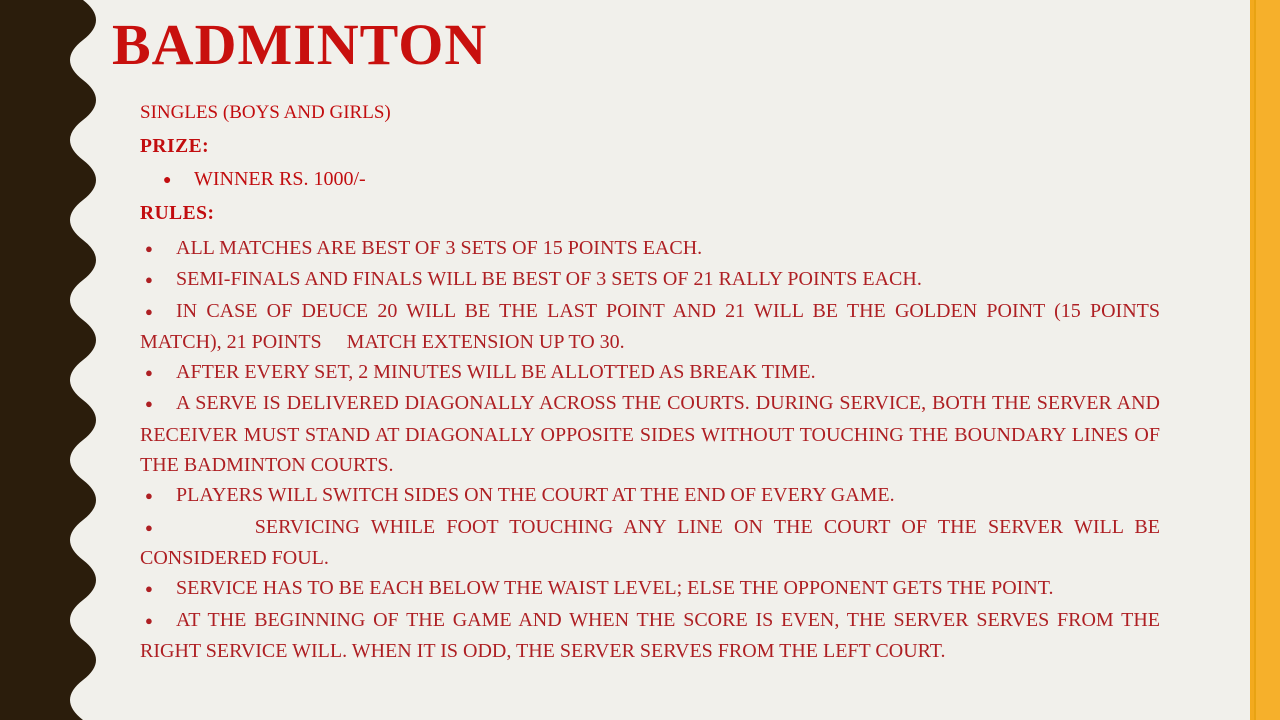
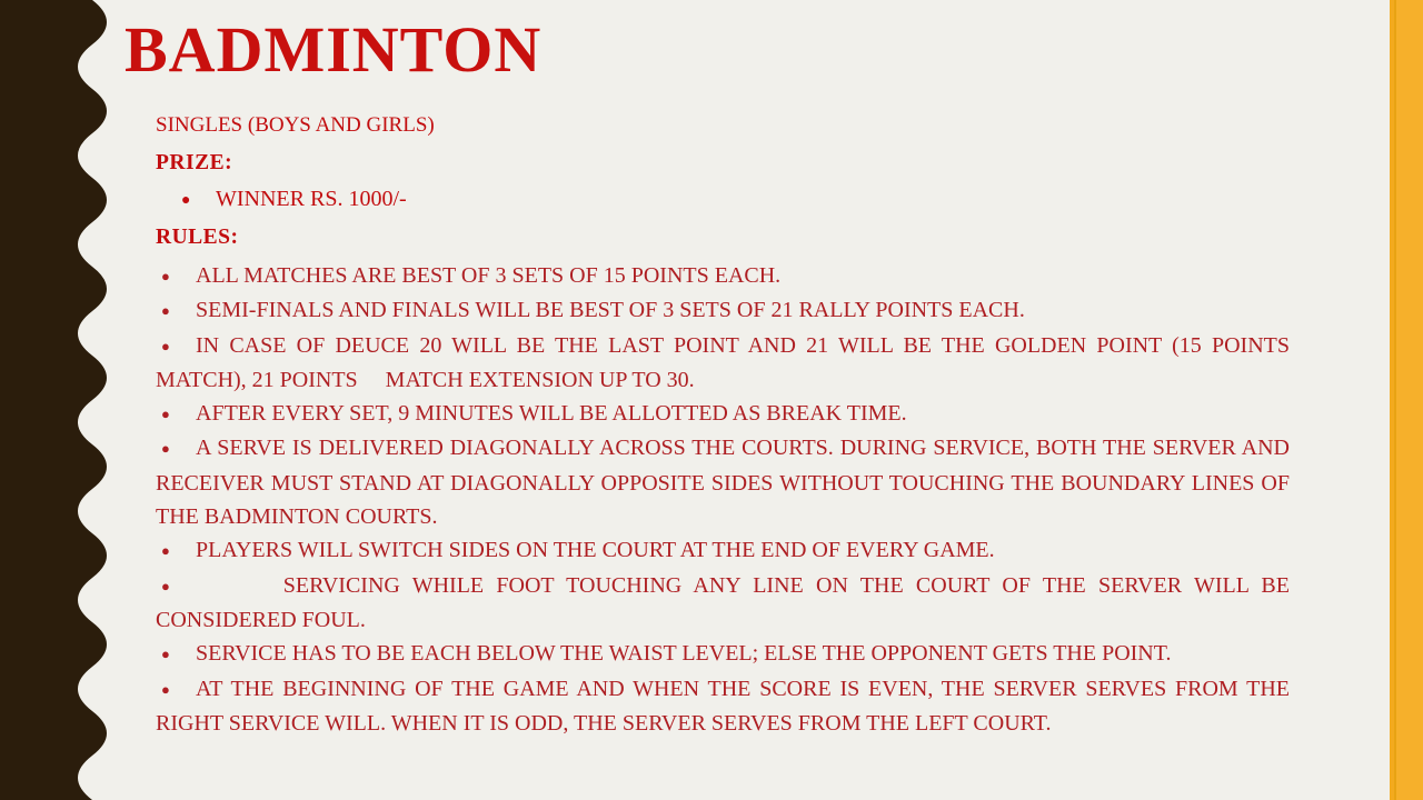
  BADMINTON
  SINGLES (BOYS AND GIRLS)
  PRIZE:
  ● WINNER RS. 1000/-
  RULES:
  ● ALL MATCHES ARE BEST OF 3 SETS OF 15 POINTS EACH.
  ● SEMI-FINALS AND FINALS WILL BE BEST OF 3 SETS OF 21 RALLY POINTS EACH.
  ● IN CASE OF DEUCE 20 WILL BE THE LAST POINT AND 21 WILL BE THE GOLDEN POINT (15 POINTS MATCH), 21 POINTS MATCH EXTENSION UP TO 30.
- ● AFTER EVERY SET, 2 MINUTES WILL BE ALLOTTED AS BREAK TIME.
+ ● AFTER EVERY SET, 9 MINUTES WILL BE ALLOTTED AS BREAK TIME.
  ● A SERVE IS DELIVERED DIAGONALLY ACROSS THE COURTS. DURING SERVICE, BOTH THE SERVER AND RECEIVER MUST STAND AT DIAGONALLY OPPOSITE SIDES WITHOUT TOUCHING THE BOUNDARY LINES OF THE BADMINTON COURTS.
  ● PLAYERS WILL SWITCH SIDES ON THE COURT AT THE END OF EVERY GAME.
  ● SERVICING WHILE FOOT TOUCHING ANY LINE ON THE COURT OF THE SERVER WILL BE CONSIDERED FOUL.
  ● SERVICE HAS TO BE EACH BELOW THE WAIST LEVEL; ELSE THE OPPONENT GETS THE POINT.
  ● AT THE BEGINNING OF THE GAME AND WHEN THE SCORE IS EVEN, THE SERVER SERVES FROM THE RIGHT SERVICE WILL. WHEN IT IS ODD, THE SERVER SERVES FROM THE LEFT COURT.
